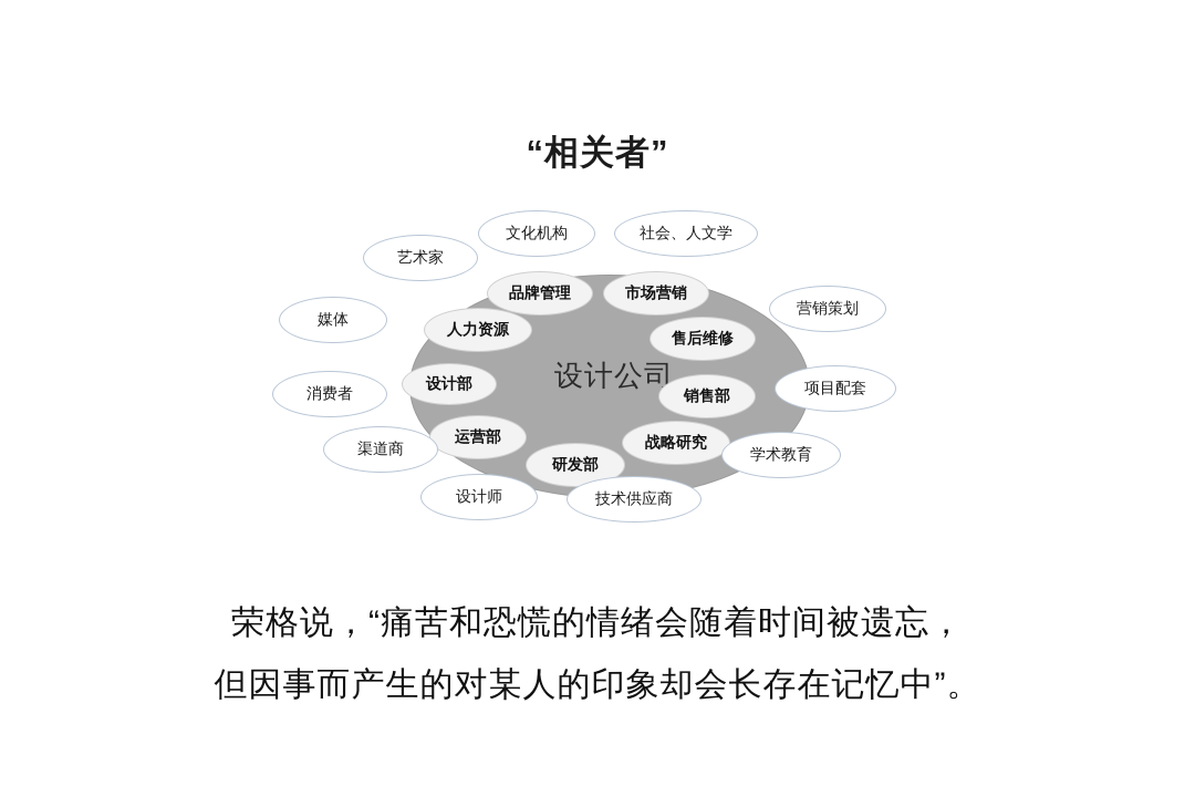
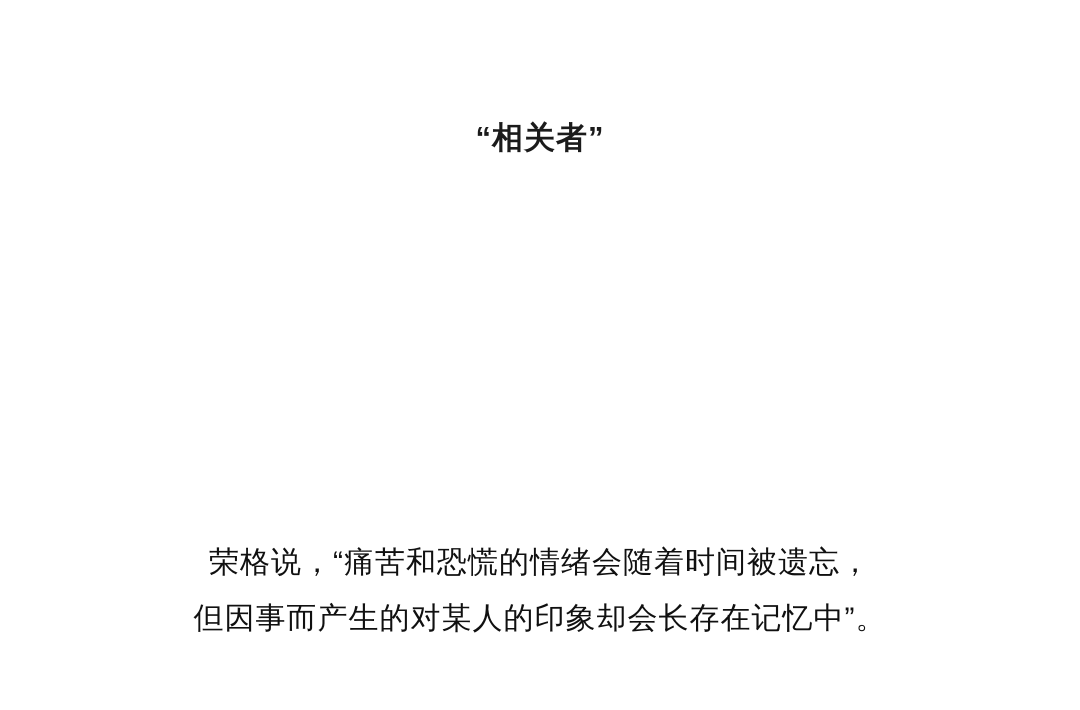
  “相关者”
- 设计公司
- 品牌管理
- 市场营销
- 人力资源
- 售后维修
- 设计部
- 销售部
- 运营部
- 战略研究
- 研发部
- 文化机构
- 社会、人文学
- 艺术家
- 营销策划
- 媒体
- 消费者
- 项目配套
- 渠道商
- 学术教育
- 设计师
- 技术供应商
  荣格说，“痛苦和恐慌的情绪会随着时间被遗忘，
  但因事而产生的对某人的印象却会长存在记忆中”。
